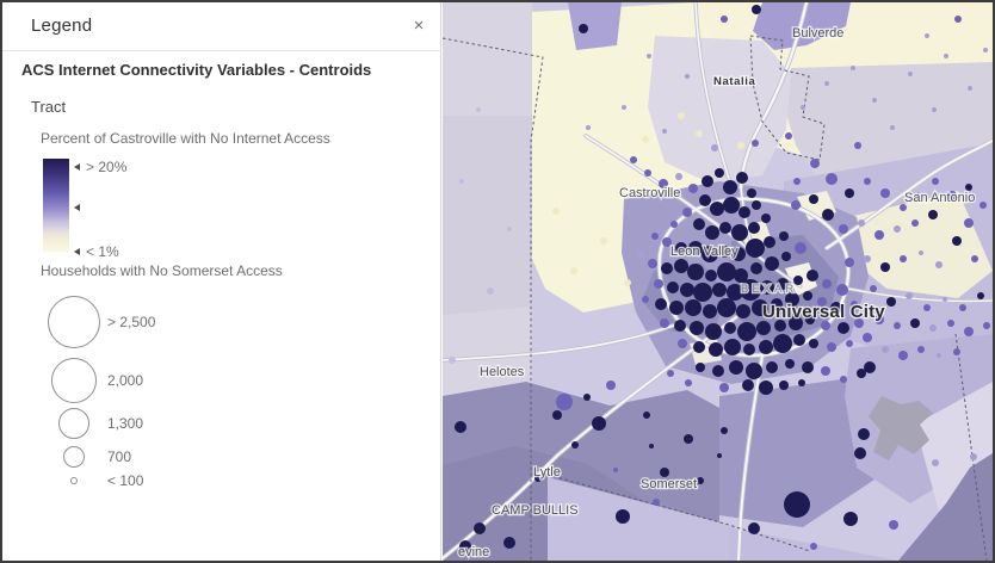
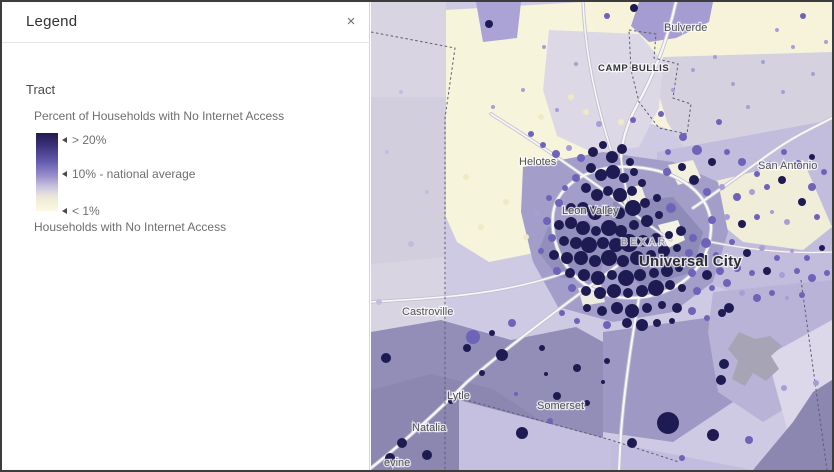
  Legend
  ×
- ACS Internet Connectivity Variables - Centroids
  Tract
- Percent of Castroville with No Internet Access
+ Percent of Households with No Internet Access
  > 20%
+ 10% - national average
  < 1%
- Households with No Somerset Access
+ Households with No Internet Access
- > 2,500
- 2,000
- 1,300
- 700
- < 100
  Bulverde
- Natalia
+ CAMP BULLIS
- Castroville
+ Helotes
  San Antonio
  Leon Valley
  BEXAR
  Universal City
- Helotes
+ Castroville
  Lytle
  Somerset
- CAMP BULLIS
+ Natalia
  evine
